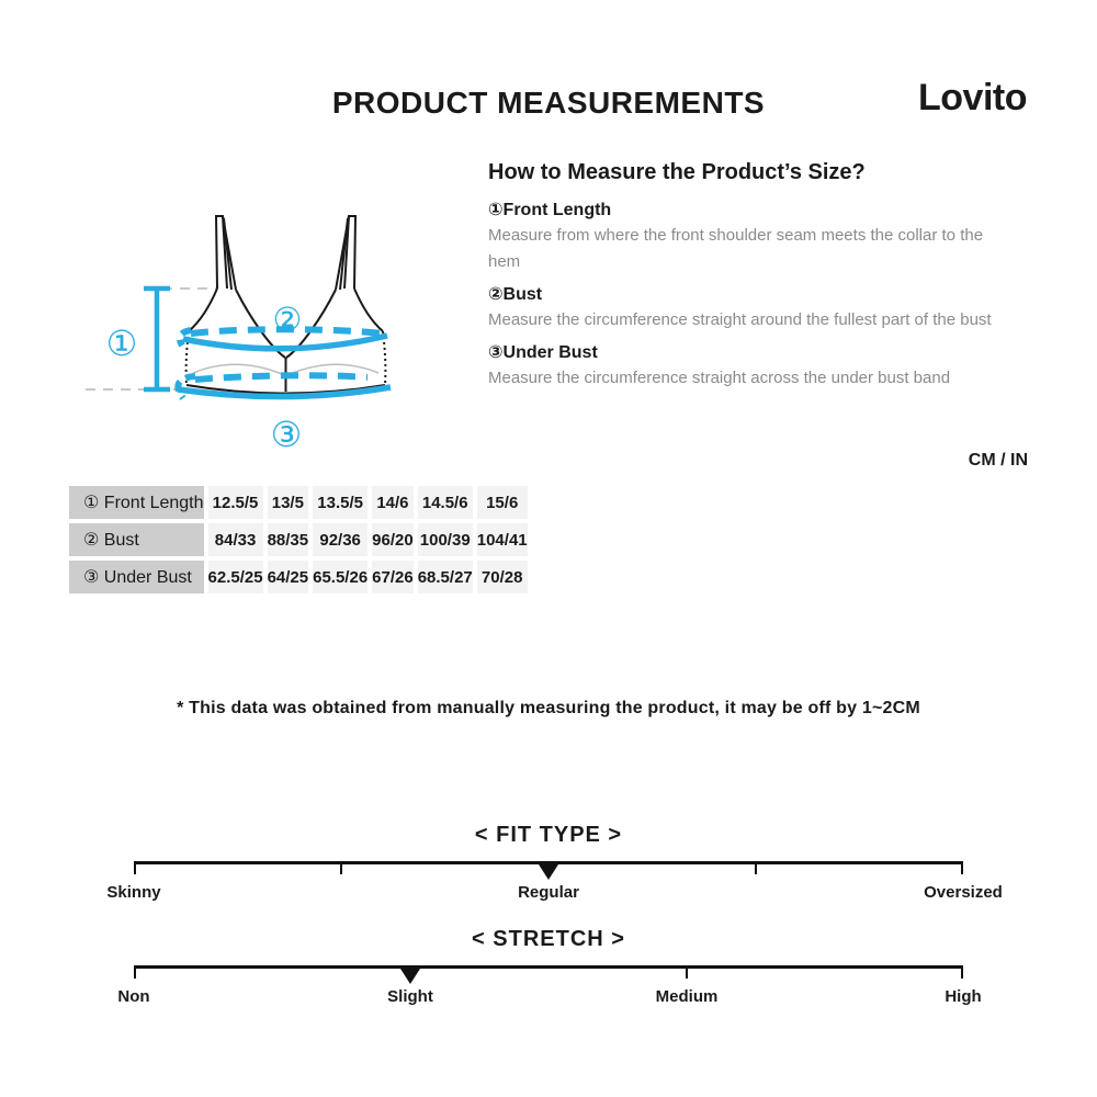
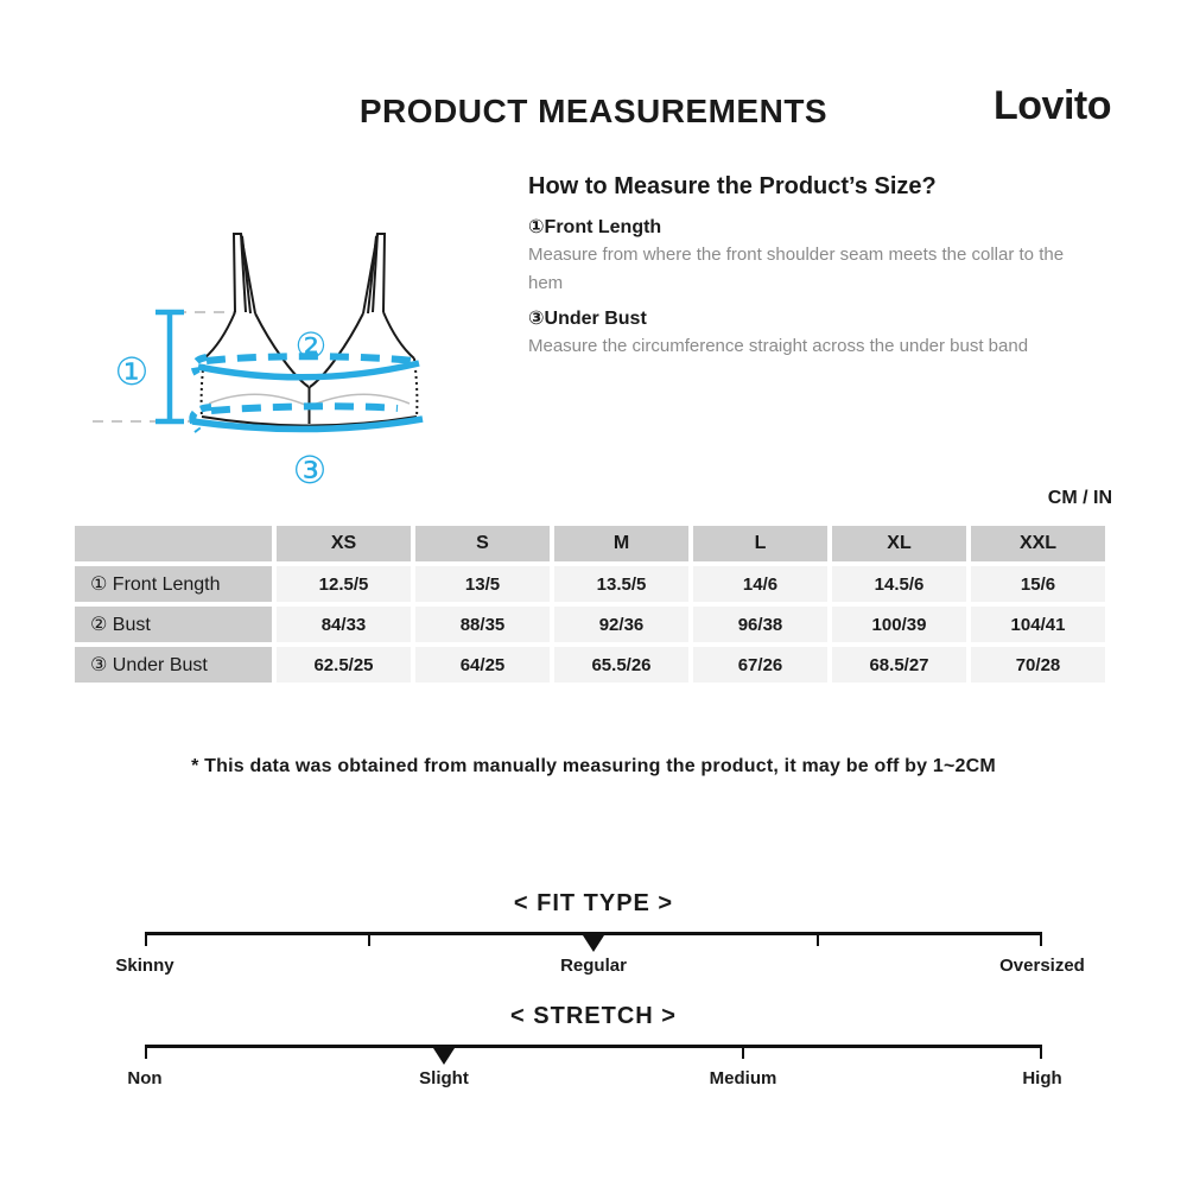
  PRODUCT MEASUREMENTS
  Lovito
  ①
  ②
  ③
  How to Measure the Product’s Size?
  ①Front Length
  Measure from where the front shoulder seam meets the collar to the hem
- ②Bust
- Measure the circumference straight around the fullest part of the bust
  ③Under Bust
  Measure the circumference straight across the under bust band
  CM / IN
+ 	XS	S	M	L	XL	XXL
  ① Front Length	12.5/5	13/5	13.5/5	14/6	14.5/6	15/6
- ② Bust	84/33	88/35	92/36	96/20	100/39	104/41
+ ② Bust	84/33	88/35	92/36	96/38	100/39	104/41
  ③ Under Bust	62.5/25	64/25	65.5/26	67/26	68.5/27	70/28
  * This data was obtained from manually measuring the product, it may be off by 1~2CM
  < FIT TYPE >
  Skinny
  Regular
  Oversized
  < STRETCH >
  Non
  Slight
  Medium
  High
